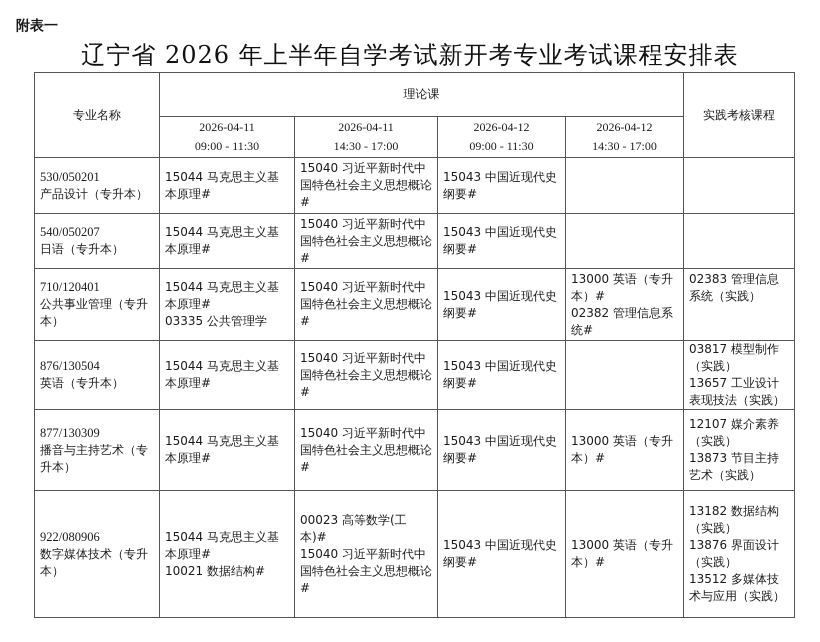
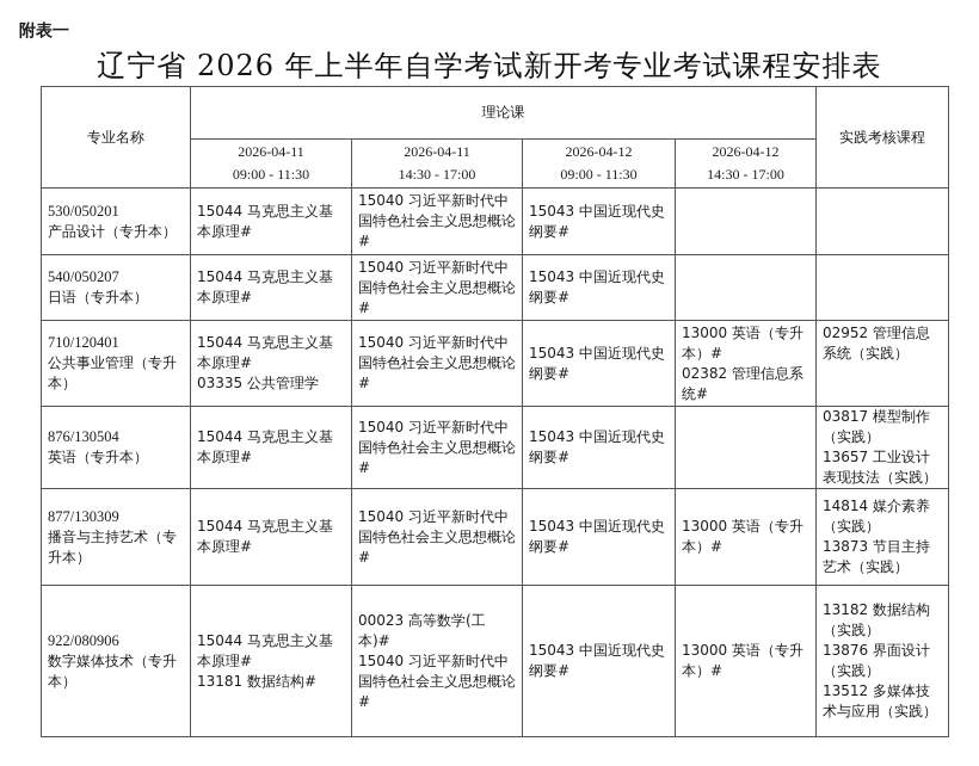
  附表一
  辽宁省 2026 年上半年自学考试新开考专业考试课程安排表
  专业名称	理论课	实践考核课程
  2026-04-11 09:00 - 11:30	2026-04-11 14:30 - 17:00	2026-04-12 09:00 - 11:30	2026-04-12 14:30 - 17:00
  530/050201 产品设计（专升本）	15044 马克思主义基本原理#	15040 习近平新时代中国特色社会主义思想概论#	15043 中国近现代史纲要#
  540/050207 日语（专升本）	15044 马克思主义基本原理#	15040 习近平新时代中国特色社会主义思想概论#	15043 中国近现代史纲要#
- 710/120401 公共事业管理（专升本）	15044 马克思主义基本原理# 03335 公共管理学	15040 习近平新时代中国特色社会主义思想概论#	15043 中国近现代史纲要#	13000 英语（专升本）# 02382 管理信息系统#	02383 管理信息系统（实践）
+ 710/120401 公共事业管理（专升本）	15044 马克思主义基本原理# 03335 公共管理学	15040 习近平新时代中国特色社会主义思想概论#	15043 中国近现代史纲要#	13000 英语（专升本）# 02382 管理信息系统#	02952 管理信息系统（实践）
  876/130504 英语（专升本）	15044 马克思主义基本原理#	15040 习近平新时代中国特色社会主义思想概论#	15043 中国近现代史纲要#		03817 模型制作（实践） 13657 工业设计表现技法（实践）
- 877/130309 播音与主持艺术（专升本）	15044 马克思主义基本原理#	15040 习近平新时代中国特色社会主义思想概论#	15043 中国近现代史纲要#	13000 英语（专升本）#	12107 媒介素养（实践） 13873 节目主持艺术（实践）
+ 877/130309 播音与主持艺术（专升本）	15044 马克思主义基本原理#	15040 习近平新时代中国特色社会主义思想概论#	15043 中国近现代史纲要#	13000 英语（专升本）#	14814 媒介素养（实践） 13873 节目主持艺术（实践）
- 922/080906 数字媒体技术（专升本）	15044 马克思主义基本原理# 10021 数据结构#	00023 高等数学(工本)# 15040 习近平新时代中国特色社会主义思想概论#	15043 中国近现代史纲要#	13000 英语（专升本）#	13182 数据结构（实践） 13876 界面设计（实践） 13512 多媒体技术与应用（实践）
+ 922/080906 数字媒体技术（专升本）	15044 马克思主义基本原理# 13181 数据结构#	00023 高等数学(工本)# 15040 习近平新时代中国特色社会主义思想概论#	15043 中国近现代史纲要#	13000 英语（专升本）#	13182 数据结构（实践） 13876 界面设计（实践） 13512 多媒体技术与应用（实践）
